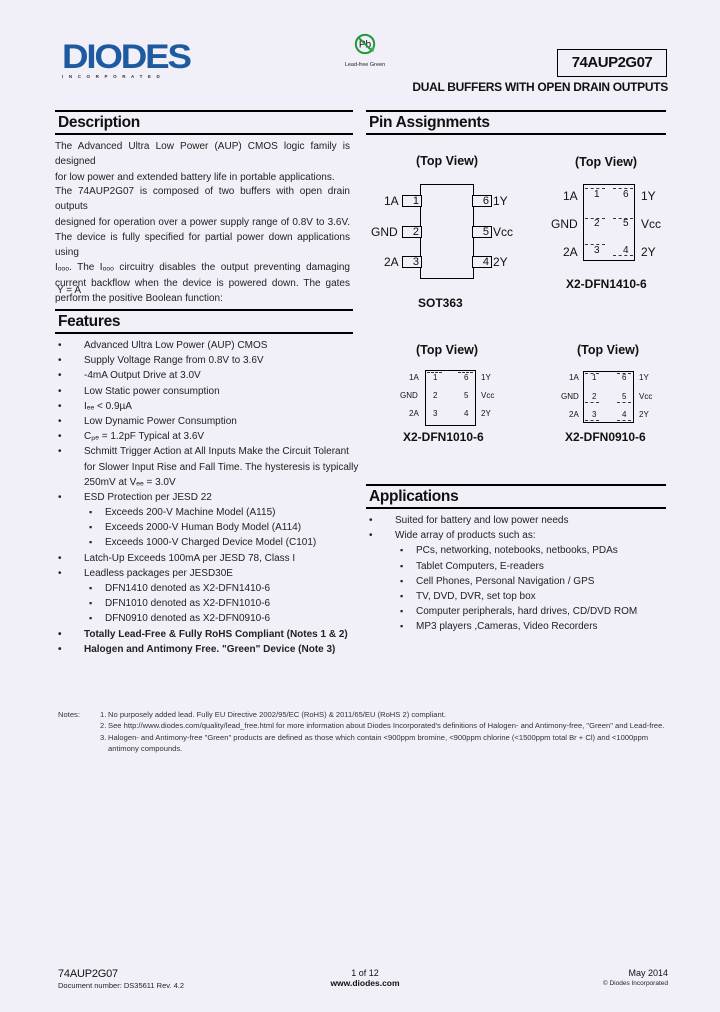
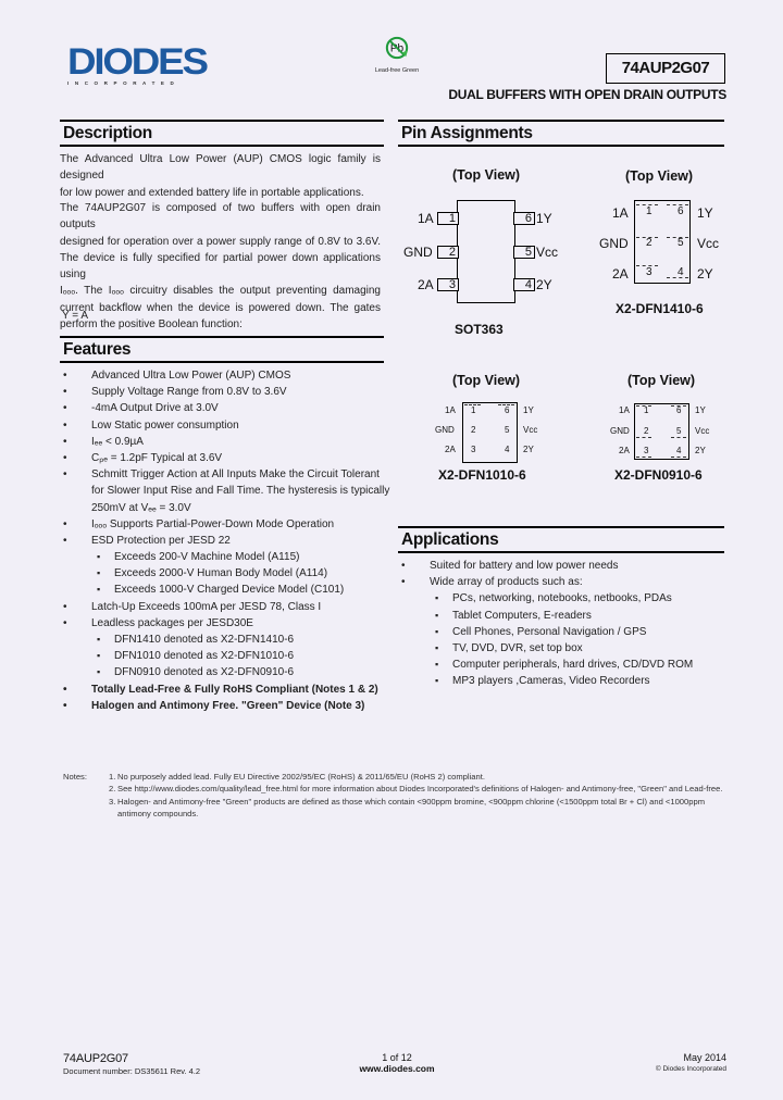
  DIODES
  Pb
  74AUP2G07
  DUAL BUFFERS WITH OPEN DRAIN OUTPUTS
  Description
  The Advanced Ultra Low Power (AUP) CMOS logic family is designed
  for low power and extended battery life in portable applications.
  The 74AUP2G07 is composed of two buffers with open drain outputs
  designed for operation over a power supply range of 0.8V to 3.6V.
  The device is fully specified for partial power down applications using
  Iₒₒₒ. The Iₒₒₒ circuitry disables the output preventing damaging
  current backflow when the device is powered down. The gates
  perform the positive Boolean function:
  Y = A
  Features
  Advanced Ultra Low Power (AUP) CMOS
  Supply Voltage Range from 0.8V to 3.6V
  -4mA Output Drive at 3.0V
  Low Static power consumption
  Iₑₑ < 0.9µA
- Low Dynamic Power Consumption
  Cₚₑ = 1.2pF Typical at 3.6V
  Schmitt Trigger Action at All Inputs Make the Circuit Tolerant
  for Slower Input Rise and Fall Time. The hysteresis is typically
  250mV at Vₑₑ = 3.0V
+ Iₒₒₒ Supports Partial-Power-Down Mode Operation
  ESD Protection per JESD 22
  Exceeds 200-V Machine Model (A115)
  Exceeds 2000-V Human Body Model (A114)
  Exceeds 1000-V Charged Device Model (C101)
  Latch-Up Exceeds 100mA per JESD 78, Class I
  Leadless packages per JESD30E
  DFN1410 denoted as X2-DFN1410-6
  DFN1010 denoted as X2-DFN1010-6
  DFN0910 denoted as X2-DFN0910-6
  Totally Lead-Free & Fully RoHS Compliant (Notes 1 & 2)
  Halogen and Antimony Free. "Green" Device (Note 3)
  Pin Assignments
  (Top View)
  1
  2
  3
  6
  5
  4
  1A
  GND
  2A
  1Y
  Vcc
  2Y
  SOT363
  (Top View)
  1
  2
  3
  6
  5
  4
  1A
  GND
  2A
  1Y
  Vcc
  2Y
  X2-DFN1410-6
  (Top View)
  1
  2
  3
  6
  5
  4
  1A
  GND
  2A
  1Y
  Vcc
  2Y
  X2-DFN1010-6
  (Top View)
  1
  2
  3
  6
  5
  4
  1A
  GND
  2A
  1Y
  Vcc
  2Y
  X2-DFN0910-6
  Applications
  Suited for battery and low power needs
  Wide array of products such as:
  PCs, networking, notebooks, netbooks, PDAs
  Tablet Computers, E-readers
  Cell Phones, Personal Navigation / GPS
  TV, DVD, DVR, set top box
  Computer peripherals, hard drives, CD/DVD ROM
  MP3 players ,Cameras, Video Recorders
  Notes:
  1.
  No purposely added lead. Fully EU Directive 2002/95/EC (RoHS) & 2011/65/EU (RoHS 2) compliant.
  2.
  See http://www.diodes.com/quality/lead_free.html for more information about Diodes Incorporated's definitions of Halogen- and Antimony-free, "Green" and Lead-free.
  3.
  Halogen- and Antimony-free "Green" products are defined as those which contain <900ppm bromine, <900ppm chlorine (<1500ppm total Br + Cl) and <1000ppm antimony compounds.
  74AUP2G07
  Document number: DS35611 Rev. 4.2
  1 of 12
  www.diodes.com
  May 2014
